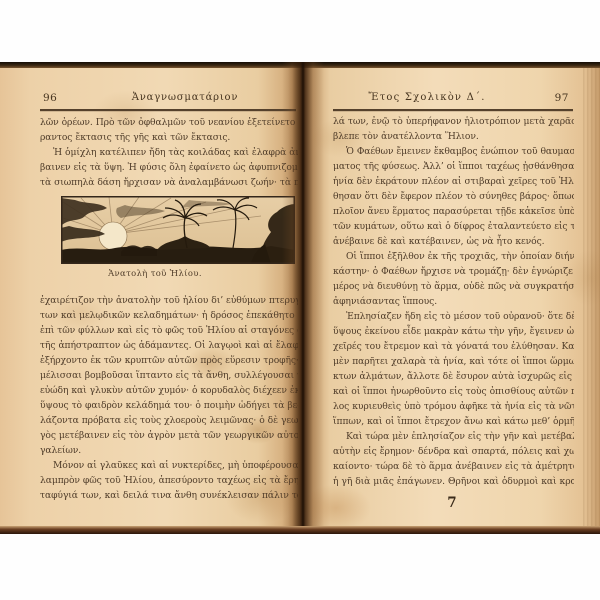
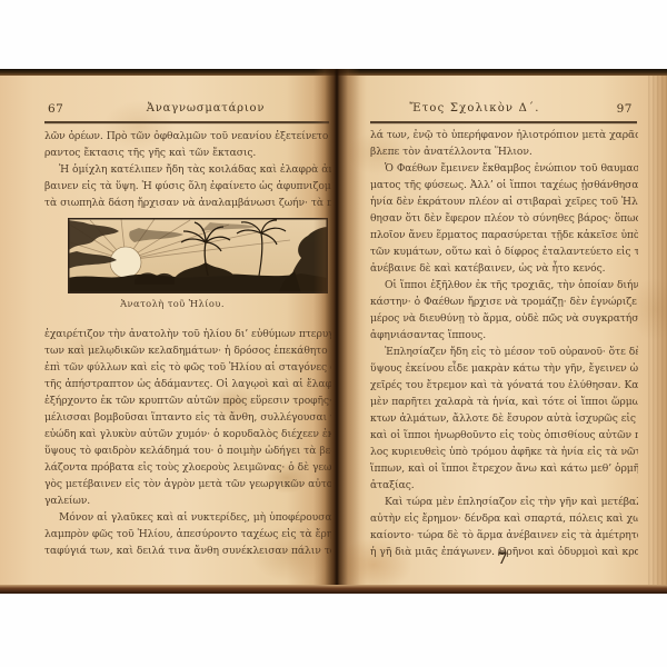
- 96
+ 67
  Ἀναγνωσματάριον
  Ἔτος Σχολικὸν Δ´.
  97
  λῶν ὀρέων. Πρὸ τῶν ὀφθαλμῶν τοῦ νεανίου ἐξετείν
  ραντος ἔκτασις τῆς γῆς καὶ τῶν ἔκτασις.
  Ἡ ὁμίχλη κατέλιπεν ἤδη τὰς κοιλάδας καὶ ἐλαφρ
  βαινεν εἰς τὰ ὕψη. Ἡ φύσις ὅλη ἐφαίνετο ὡς ἀφυπνι
  τὰ σιωπηλὰ δάση ἤρχισαν νὰ ἀναλαμβάνωσι ζωήν·
  Ἀνατολὴ τοῦ Ἡλίου.
  ἐχαιρέτιζον τὴν ἀνατολὴν τοῦ ἡλίου δι’ εὐθύμων πτ
  των καὶ μελῳδικῶν κελαδημάτων· ἡ δρόσος ἐπεκάθ
  ἐπὶ τῶν φύλλων καὶ εἰς τὸ φῶς τοῦ Ἡλίου αἱ σταγό
  τῆς ἀπήστραπτον ὡς ἀδάμαντες. Οἱ λαγῳοὶ καὶ αἱ ἔ
  ἐξήρχοντο ἐκ τῶν κρυπτῶν αὐτῶν πρὸς εὕρεσιν τρο
  μέλισσαι βομβοῦσαι ἵπταντο εἰς τὰ ἄνθη, συλλέγου
  εὐώδη καὶ γλυκὺν αὐτῶν χυμόν· ὁ κορυδαλὸς διέχεε
  ὕψους τὸ φαιδρὸν κελάδημά του· ὁ ποιμὴν ὡδήγει τ
  λάζοντα πρόβατα εἰς τοὺς χλοεροὺς λειμῶνας· ὁ δὲ
  γὸς μετέβαινεν εἰς τὸν ἀγρὸν μετὰ τῶν γεωργικῶν α
  γαλείων.
  Μόνον αἱ γλαῦκες καὶ αἱ νυκτερίδες, μὴ ὑποφέρο
  λαμπρὸν φῶς τοῦ Ἡλίου, ἀπεσύροντο ταχέως εἰς τὰ
  ταφύγιά των, καὶ δειλά τινα ἄνθη συνέκλεισαν πάλ
  λά των, ἐνῷ τὸ ὑπερήφανον ἡλιοτρόπιον μετὰ χαρᾶς
  βλεπε τὸν ἀνατέλλοντα Ἥλιον.
  Ὁ Φαέθων ἔμεινεν ἔκθαμβος ἐνώπιον τοῦ θαυμασ
  ματος τῆς φύσεως. Ἀλλ’ οἱ ἵπποι ταχέως ᾐσθάνθησα
  ἡνία δὲν ἐκράτουν πλέον αἱ στιβαραὶ χεῖρες τοῦ Ἡλ
  θησαν ὅτι δὲν ἔφερον πλέον τὸ σύνηθες βάρος· ὅπω
  πλοῖον ἄνευ ἕρματος παρασύρεται τῇδε κἀκεῖσε ὑπὸ
  τῶν κυμάτων, οὕτω καὶ ὁ δίφρος ἐταλαντεύετο εἰς τ
  ἀνέβαινε δὲ καὶ κατέβαινεν, ὡς νὰ ἦτο κενός.
  Οἱ ἵπποι ἐξῆλθον ἐκ τῆς τροχιᾶς, τὴν ὁποίαν διήν
  κάστην· ὁ Φαέθων ἤρχισε νὰ τρομάζῃ· δὲν ἐγνώριζε
  μέρος νὰ διευθύνῃ τὸ ἅρμα, οὐδὲ πῶς νὰ συγκρατήσ
  ἀφηνιάσαντας ἵππους.
  Ἐπλησίαζεν ἤδη εἰς τὸ μέσον τοῦ οὐρανοῦ· ὅτε δὲ
  ὕψους ἐκείνου εἶδε μακρὰν κάτω τὴν γῆν, ἔγεινεν ὠ
  χεῖρές του ἔτρεμον καὶ τὰ γόνατά του ἐλύθησαν. Κα
  μὲν παρῆτει χαλαρὰ τὰ ἡνία, καὶ τότε οἱ ἵπποι ὥρμω
  κτων ἁλμάτων, ἄλλοτε δὲ ἔσυρον αὐτὰ ἰσχυρῶς εἰς
  καὶ οἱ ἵπποι ἠνωρθοῦντο εἰς τοὺς ὀπισθίους αὐτῶν π
  λος κυριευθεὶς ὑπὸ τρόμου ἀφῆκε τὰ ἡνία εἰς τὰ νῶτ
  ἵππων, καὶ οἱ ἵπποι ἔτρεχον ἄνω καὶ κάτω μεθ’ ὁρμῆ
+ ἀταξίας.
  Καὶ τώρα μὲν ἐπλησίαζον εἰς τὴν γῆν καὶ μετέβα
  αὐτὴν εἰς ἔρημον· δένδρα καὶ σπαρτά, πόλεις καὶ χω
  καίοντο· τώρα δὲ τὸ ἅρμα ἀνέβαινεν εἰς τὰ ἀμέτρητ
  ἡ γῆ διὰ μιᾶς ἐπάγωνεν. Θρῆνοι καὶ ὀδυρμοὶ καὶ κρα
  7
